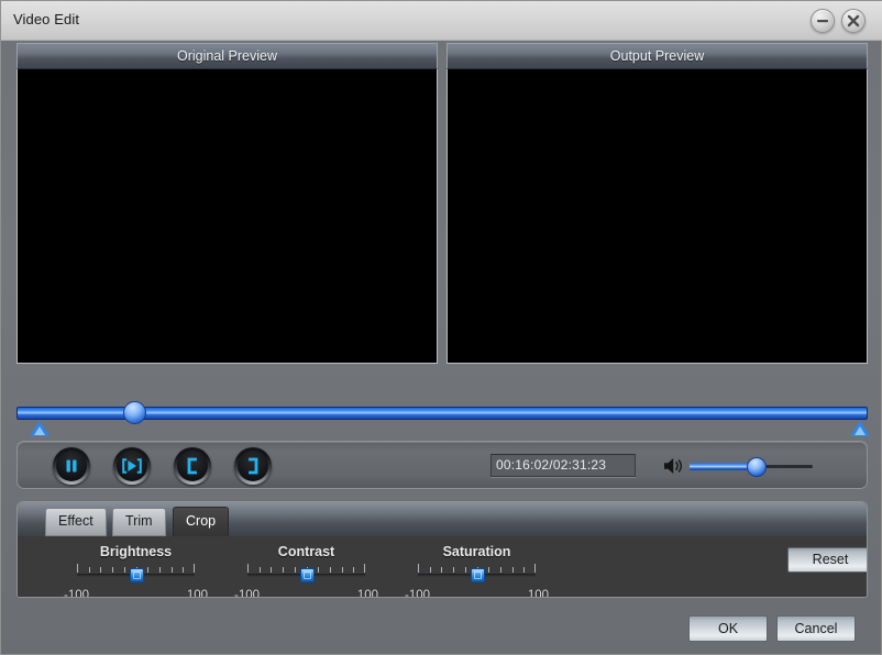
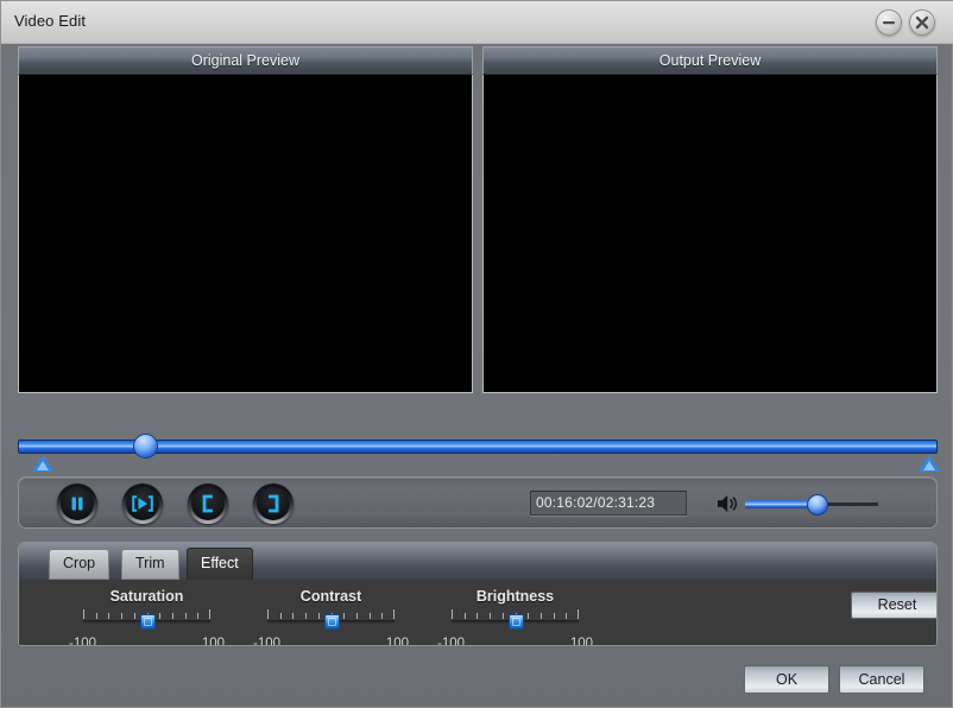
  Video Edit
  Original Preview
  Output Preview
  00:16:02/02:31:23
- Effect
+ Crop
  Trim
- Crop
+ Effect
- Brightness
+ Saturation
  -100
  100
  Contrast
  -100
  100
- Saturation
+ Brightness
  -100
  100
  Reset
  OK
  Cancel
